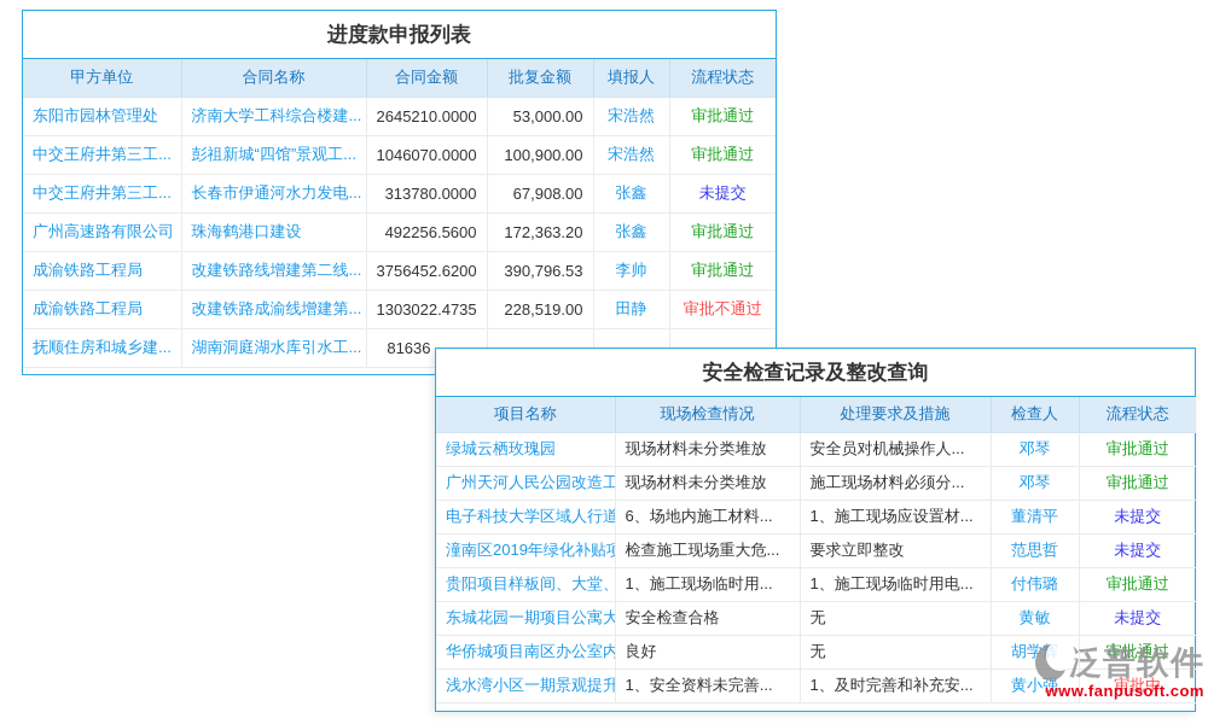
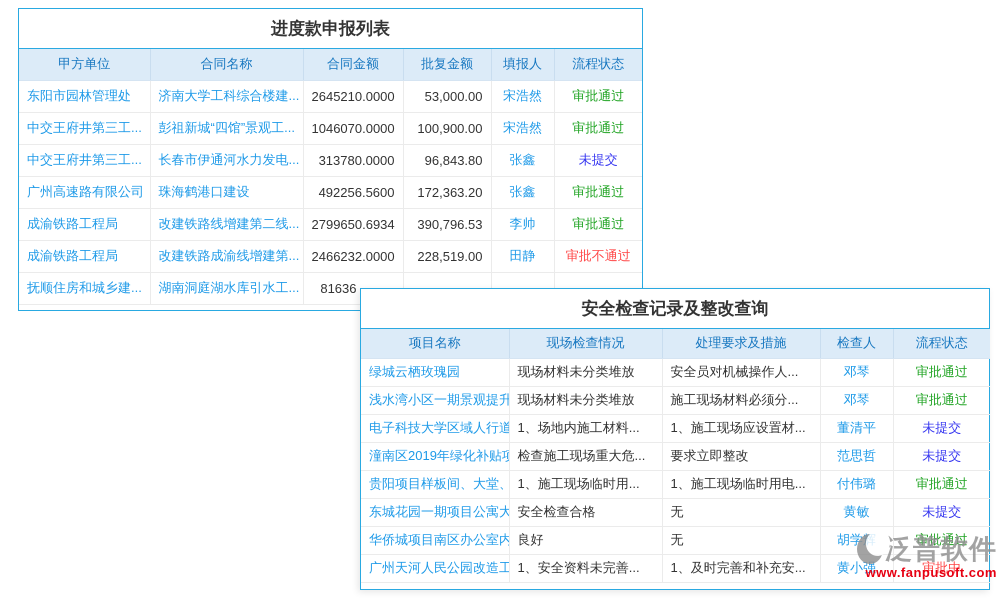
  进度款申报列表
  甲方单位	合同名称	合同金额	批复金额	填报人	流程状态
  东阳市园林管理处	济南大学工科综合楼建...	2645210.0000	53,000.00	宋浩然	审批通过
  中交王府井第三工...	彭祖新城“四馆”景观工...	1046070.0000	100,900.00	宋浩然	审批通过
- 中交王府井第三工...	长春市伊通河水力发电...	313780.0000	67,908.00	张鑫	未提交
+ 中交王府井第三工...	长春市伊通河水力发电...	313780.0000	96,843.80	张鑫	未提交
  广州高速路有限公司	珠海鹤港口建设	492256.5600	172,363.20	张鑫	审批通过
- 成渝铁路工程局	改建铁路线增建第二线...	3756452.6200	390,796.53	李帅	审批通过
+ 成渝铁路工程局	改建铁路线增建第二线...	2799650.6934	390,796.53	李帅	审批通过
- 成渝铁路工程局	改建铁路成渝线增建第...	1303022.4735	228,519.00	田静	审批不通过
+ 成渝铁路工程局	改建铁路成渝线增建第...	2466232.0000	228,519.00	田静	审批不通过
  抚顺住房和城乡建...	湖南洞庭湖水库引水工...	81636
  安全检查记录及整改查询
  项目名称	现场检查情况	处理要求及措施	检查人	流程状态
  绿城云栖玫瑰园	现场材料未分类堆放	安全员对机械操作人...	邓琴	审批通过
- 广州天河人民公园改造工	现场材料未分类堆放	施工现场材料必须分...	邓琴	审批通过
+ 浅水湾小区一期景观提升	现场材料未分类堆放	施工现场材料必须分...	邓琴	审批通过
- 电子科技大学区域人行道	6、场地内施工材料...	1、施工现场应设置材...	董清平	未提交
+ 电子科技大学区域人行道	1、场地内施工材料...	1、施工现场应设置材...	董清平	未提交
  潼南区2019年绿化补贴项	检查施工现场重大危...	要求立即整改	范思哲	未提交
  贵阳项目样板间、大堂、	1、施工现场临时用...	1、施工现场临时用电...	付伟璐	审批通过
  东城花园一期项目公寓大	安全检查合格	无	黄敏	未提交
  华侨城项目南区办公室内	良好	无	胡学辉	审批通过
- 浅水湾小区一期景观提升	1、安全资料未完善...	1、及时完善和补充安...	黄小强	审批中
+ 广州天河人民公园改造工	1、安全资料未完善...	1、及时完善和补充安...	黄小强	审批中
  泛普软件
  www.fanpusoft.com
